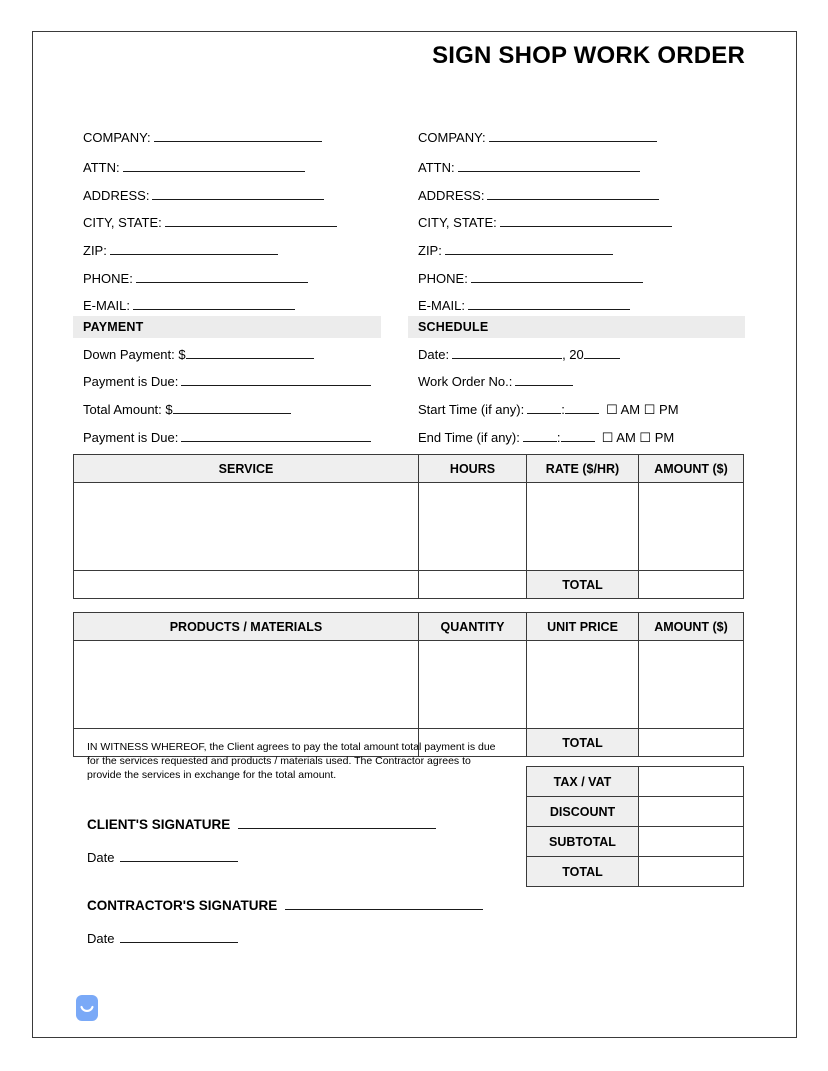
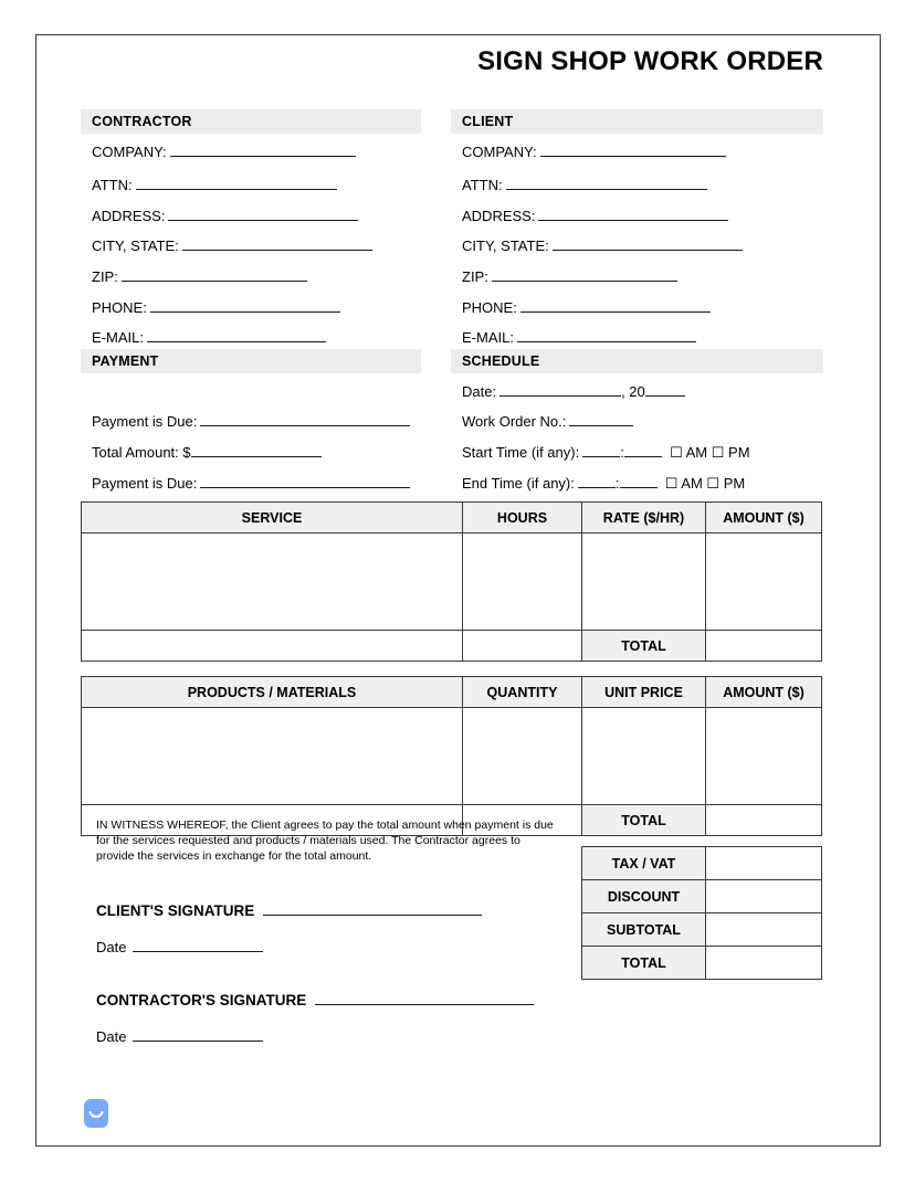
  SIGN SHOP WORK ORDER
+ CONTRACTOR
  COMPANY:
  ATTN:
  ADDRESS:
  CITY, STATE:
  ZIP:
  PHONE:
  E-MAIL:
+ CLIENT
  COMPANY:
  ATTN:
  ADDRESS:
  CITY, STATE:
  ZIP:
  PHONE:
  E-MAIL:
  PAYMENT
- Down Payment: $
  Payment is Due:
  Total Amount: $
  Payment is Due:
  SCHEDULE
  Date: , 20
  Work Order No.:
  Start Time (if any): : ☐ AM ☐ PM
  End Time (if any): : ☐ AM ☐ PM
  SERVICE	HOURS	RATE ($/HR)	AMOUNT ($)
  		TOTAL
  PRODUCTS / MATERIALS	QUANTITY	UNIT PRICE	AMOUNT ($)
  		TOTAL
- IN WITNESS WHEREOF, the Client agrees to pay the total amount total payment is due for the services requested and products / materials used. The Contractor agrees to provide the services in exchange for the total amount.
+ IN WITNESS WHEREOF, the Client agrees to pay the total amount when payment is due for the services requested and products / materials used. The Contractor agrees to provide the services in exchange for the total amount.
  TAX / VAT
  DISCOUNT
  SUBTOTAL
  TOTAL
  CLIENT'S SIGNATURE
  Date
  CONTRACTOR'S SIGNATURE
  Date
